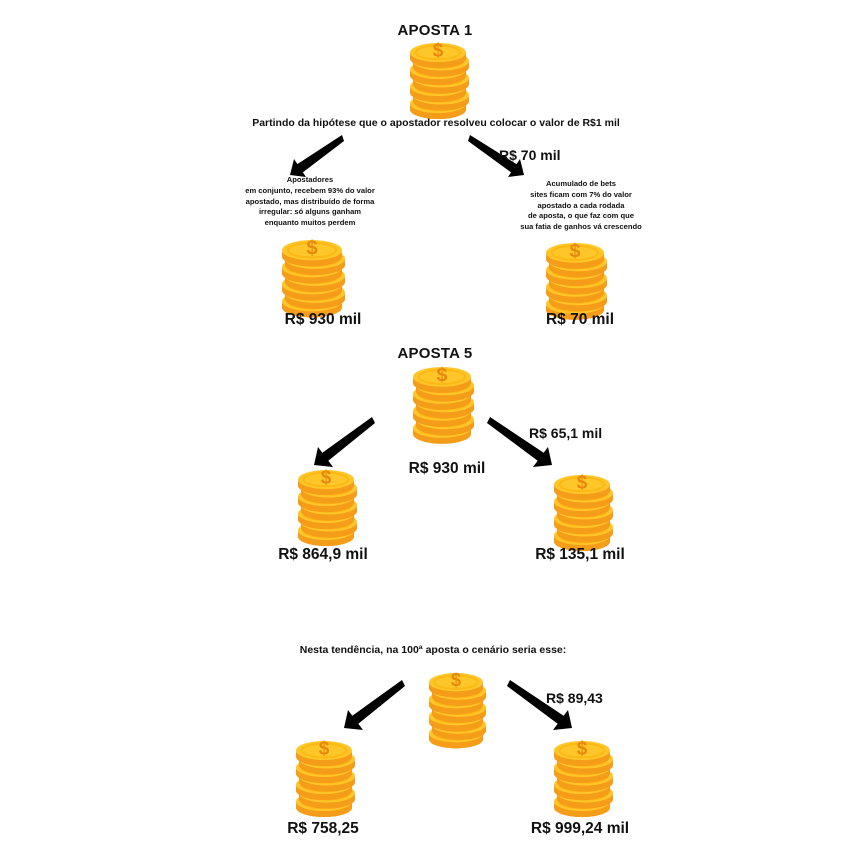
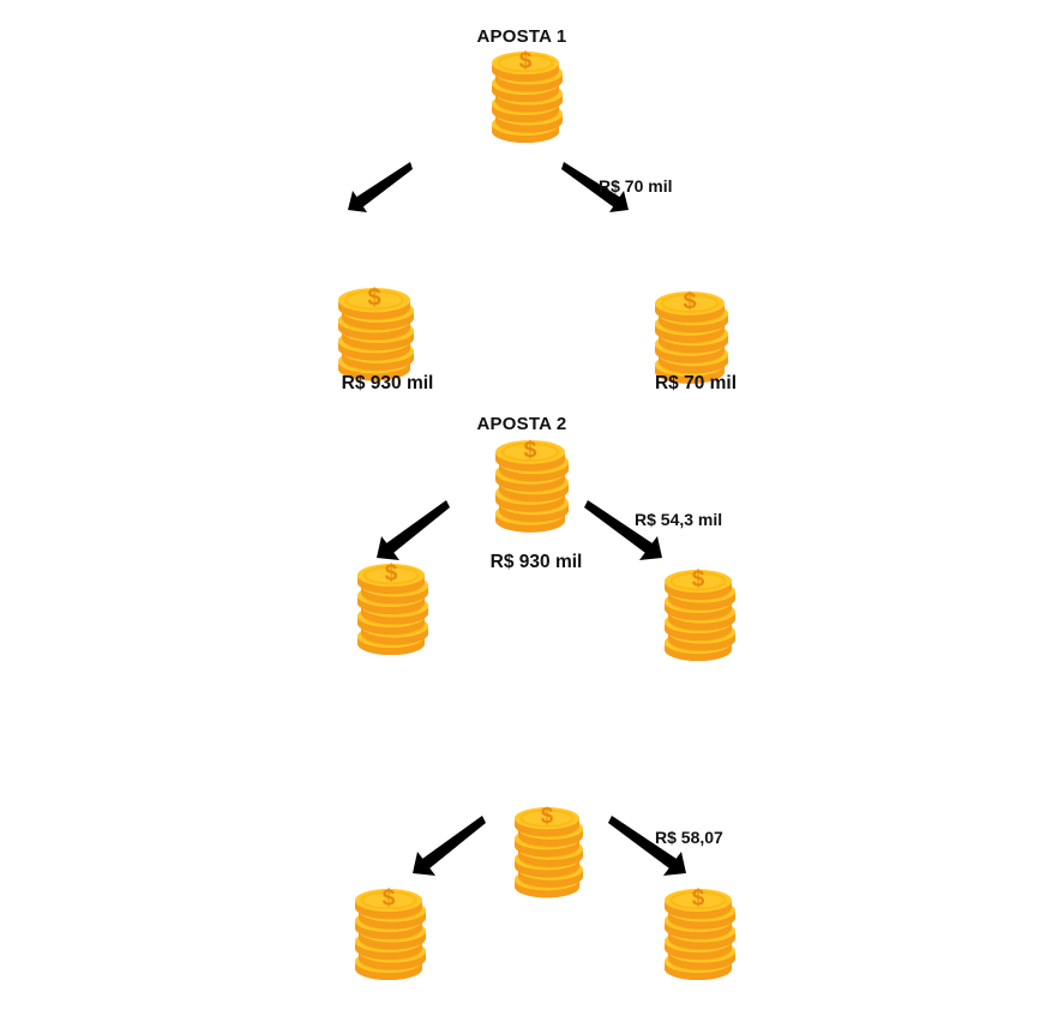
  APOSTA 1
  $
- Partindo da hipótese que o apostador resolveu colocar o valor de R$1 mil
  R$ 70 mil
- Apostadores
- em conjunto, recebem 93% do valor
- apostado, mas distribuído de forma
- irregular: só alguns ganham
- enquanto muitos perdem
- Acumulado de bets
- sites ficam com 7% do valor
- apostado a cada rodada
- de aposta, o que faz com que
- sua fatia de ganhos vá crescendo
  $
  $
  R$ 930 mil
  R$ 70 mil
- APOSTA 5
+ APOSTA 2
  $
- R$ 65,1 mil
+ R$ 54,3 mil
  R$ 930 mil
  $
  $
- R$ 864,9 mil
- R$ 135,1 mil
- Nesta tendência, na 100ª aposta o cenário seria esse:
  $
- R$ 89,43
+ R$ 58,07
  $
  $
- R$ 758,25
- R$ 999,24 mil
